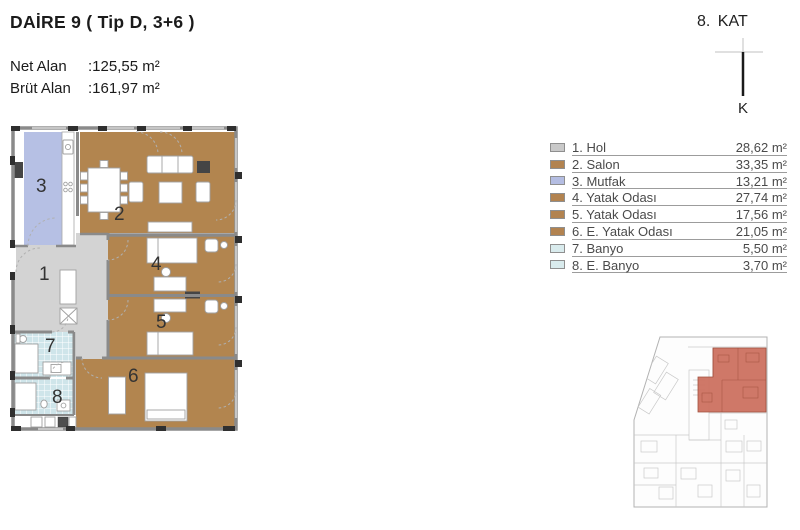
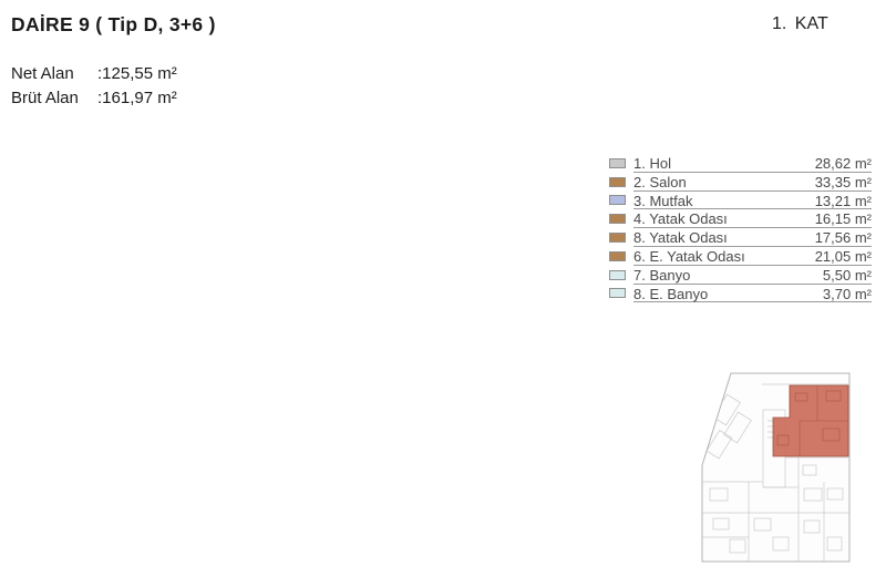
  DAİRE 9 ( Tip D, 3+6 )
  Net Alan :125,55 m²
  Brüt Alan :161,97 m²
- 8. KAT
+ 1. KAT
- K
- 1
- 2
- 3
- 4
- 5
- 6
- 7
- 8
  1. Hol
  28,62 m²
  2. Salon
  33,35 m²
  3. Mutfak
  13,21 m²
  4. Yatak Odası
- 27,74 m²
+ 16,15 m²
- 5. Yatak Odası
+ 8. Yatak Odası
  17,56 m²
  6. E. Yatak Odası
  21,05 m²
  7. Banyo
  5,50 m²
  8. E. Banyo
  3,70 m²
